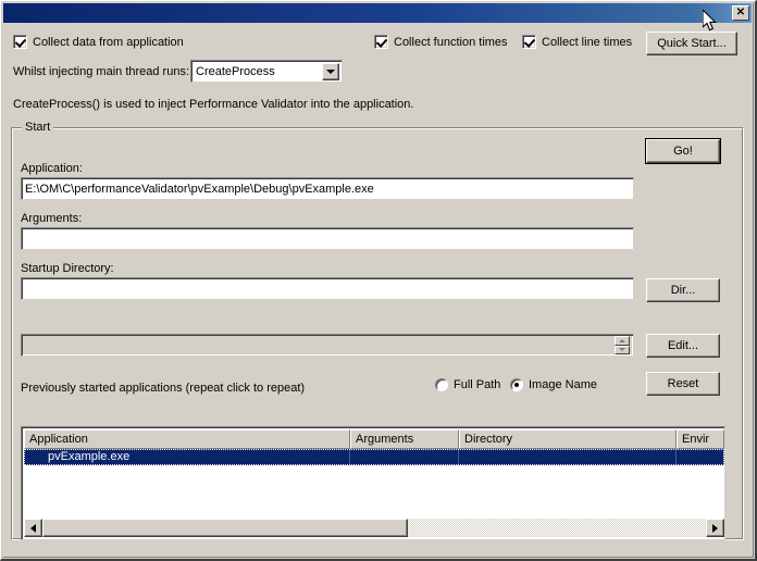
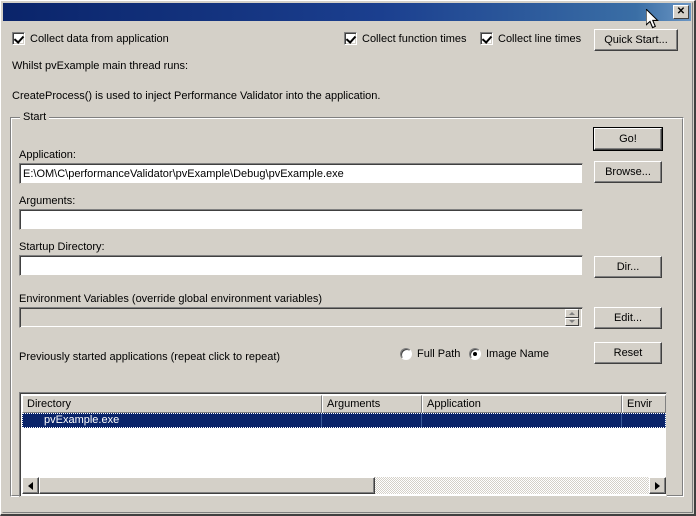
  ✕
  Collect data from application
  Collect function times
  Collect line times
  Quick Start...
- Whilst injecting main thread runs:
+ Whilst pvExample main thread runs:
- CreateProcess
  CreateProcess() is used to inject Performance Validator into the application.
  Start
  Application:
  E:\OM\C\performanceValidator\pvExample\Debug\pvExample.exe
  Go!
+ Browse...
  Arguments:
  Startup Directory:
  Dir...
+ Environment Variables (override global environment variables)
  Edit...
  Previously started applications (repeat click to repeat)
  Full Path
  Image Name
  Reset
- Application
+ Directory
  Arguments
- Directory
+ Application
  Envir
  pvExample.exe
